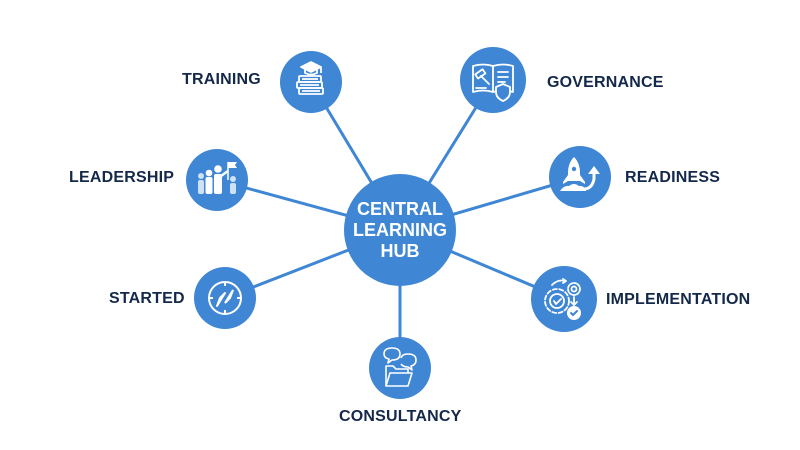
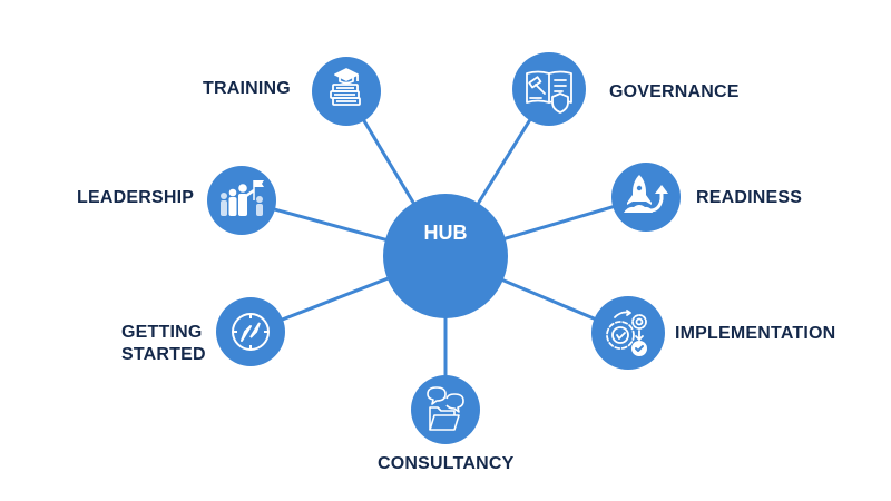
- CENTRAL
- LEARNING
  HUB
  TRAINING
  GOVERNANCE
  LEADERSHIP
  READINESS
+ GETTING
  STARTED
  IMPLEMENTATION
  CONSULTANCY
